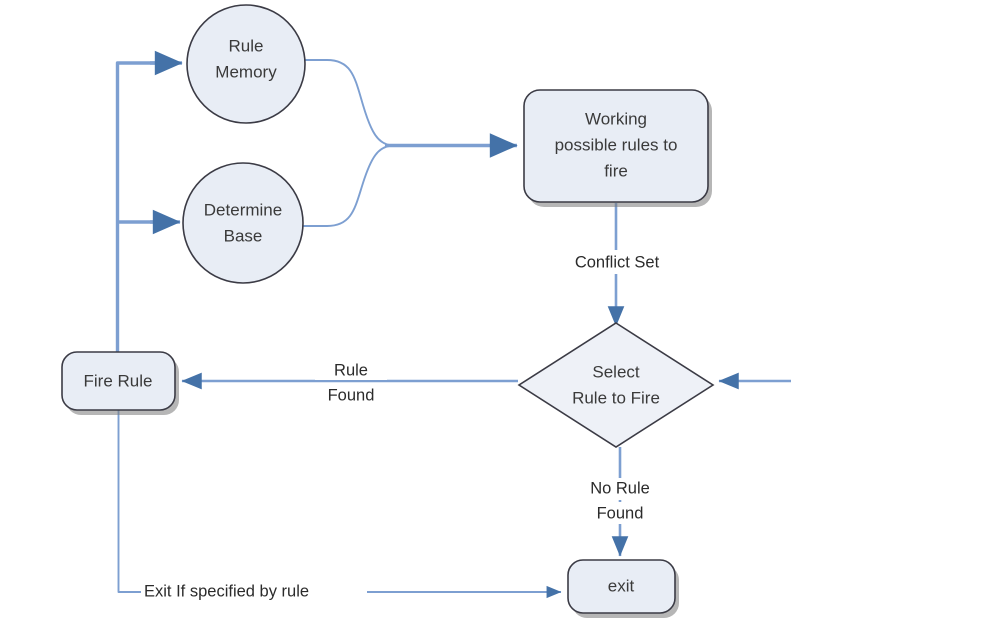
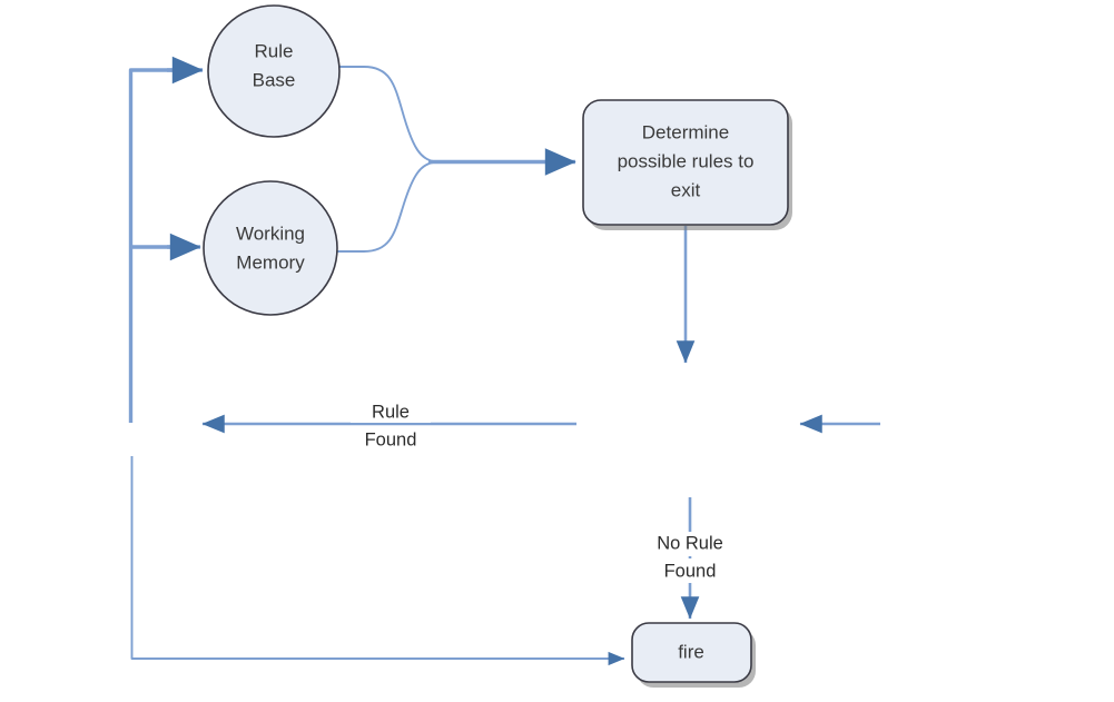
  Rule
- Memory
+ Base
- Determine
+ Working
- Base
+ Memory
- Working
+ Determine
  possible rules to
- fire
+ exit
- Select
- Rule to Fire
- Fire Rule
- exit
+ fire
- Conflict Set
  Rule
  Found
  No Rule
  Found
- Exit If specified by rule
